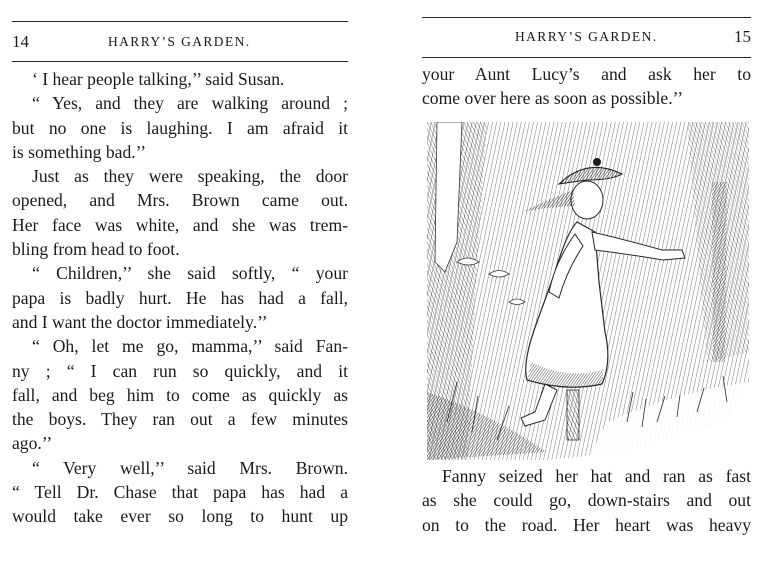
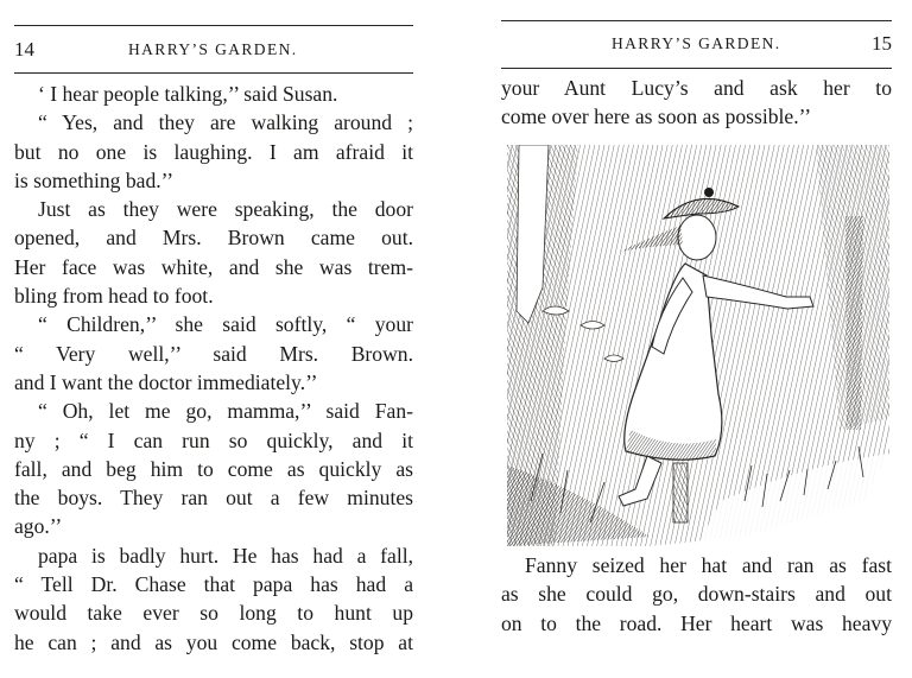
  14
  HARRY’S GARDEN.
  ‘ I hear people talking,’’ said Susan.
  “ Yes, and they are walking around ;
  but no one is laughing. I am afraid it
  is something bad.’’
  Just as they were speaking, the door
  opened, and Mrs. Brown came out.
  Her face was white, and she was trem-
  bling from head to foot.
  “ Children,’’ she said softly, “ your
- papa is badly hurt. He has had a fall,
+ “ Very well,’’ said Mrs. Brown.
  and I want the doctor immediately.’’
  “ Oh, let me go, mamma,’’ said Fan-
  ny ; “ I can run so quickly, and it
  fall, and beg him to come as quickly as
  the boys. They ran out a few minutes
  ago.’’
- “ Very well,’’ said Mrs. Brown.
+ papa is badly hurt. He has had a fall,
  “ Tell Dr. Chase that papa has had a
  would take ever so long to hunt up
+ he can ; and as you come back, stop at
  HARRY’S GARDEN.
  15
  your Aunt Lucy’s and ask her to
  come over here as soon as possible.’’
  Fanny seized her hat and ran as fast
  as she could go, down-stairs and out
  on to the road. Her heart was heavy
